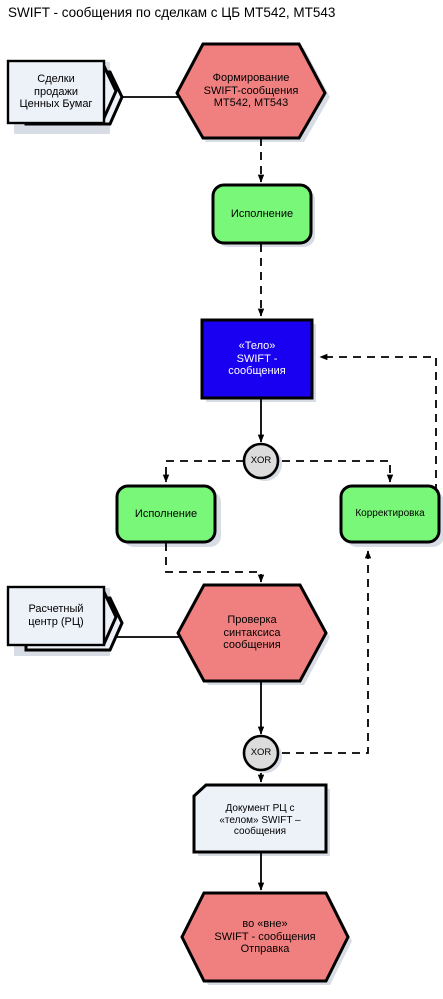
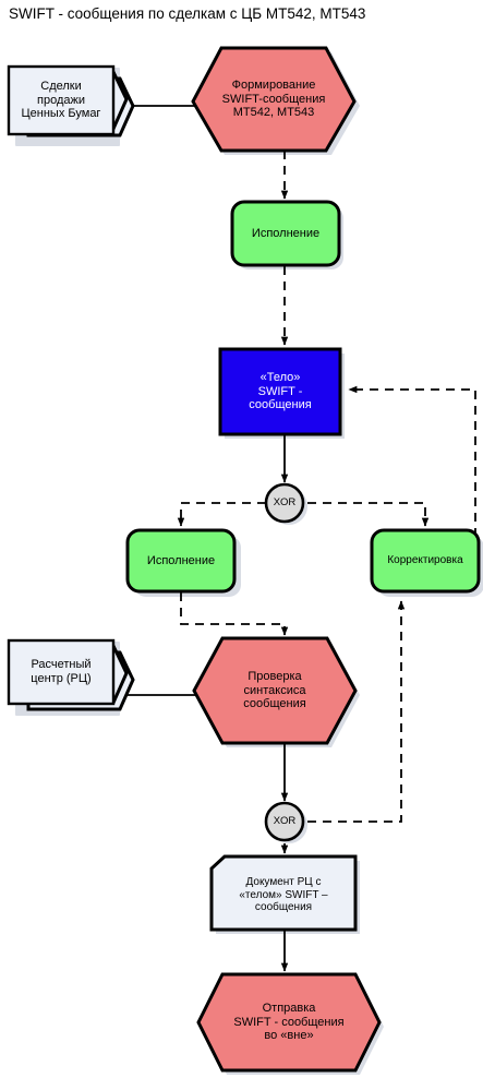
  SWIFT - сообщения по сделкам с ЦБ MT542, MT543
  Сделки
  продажи
  Ценных Бумаг
  Формирование
  SWIFT-сообщения
  MT542, MT543
  Исполнение
  «Тело»
  SWIFT -
  сообщения
  XOR
  Исполнение
  Корректировка
  Расчетный
  центр (РЦ)
  Проверка
  синтаксиса
  сообщения
  XOR
  Документ РЦ с
  «телом» SWIFT –
  сообщения
- во «вне»
+ Отправка
  SWIFT - сообщения
- Отправка
+ во «вне»
